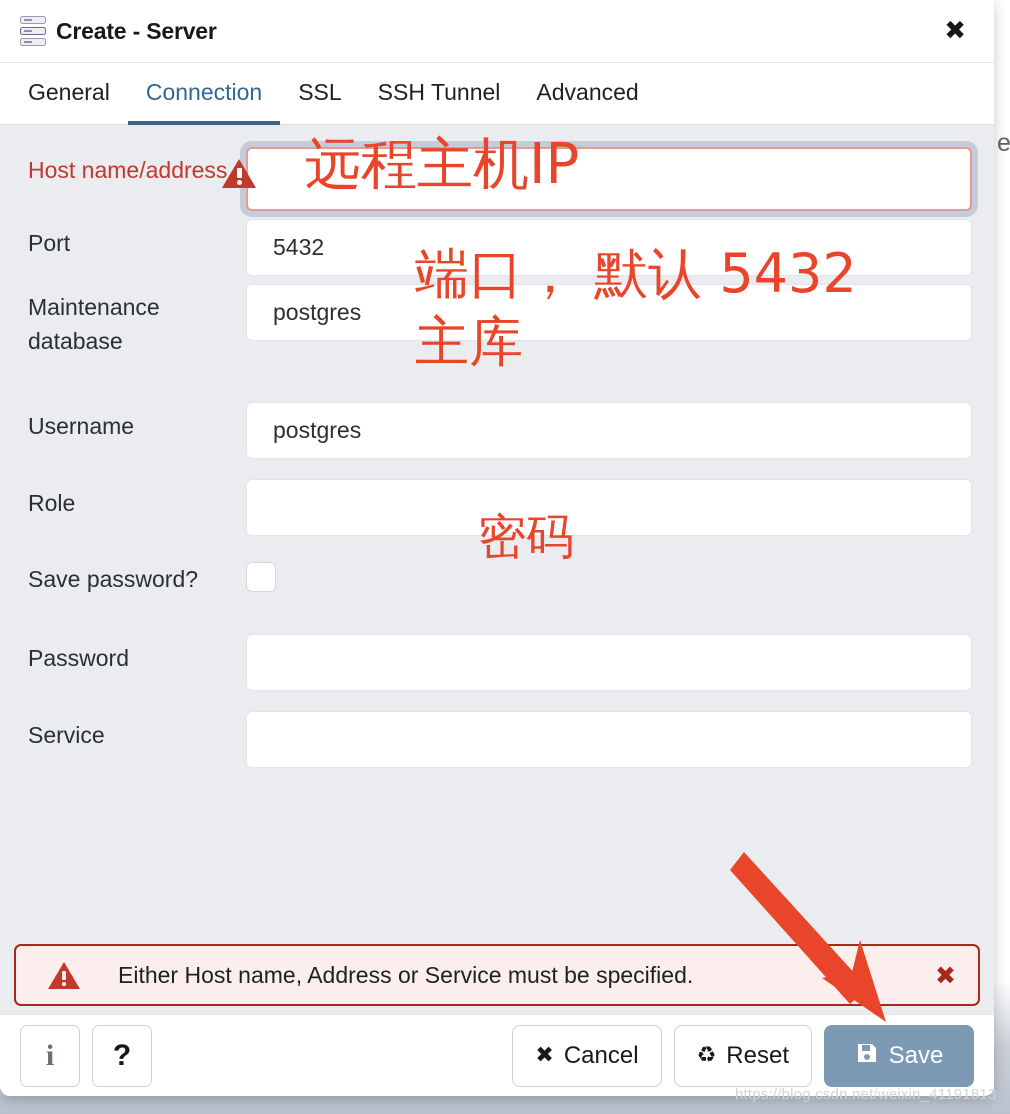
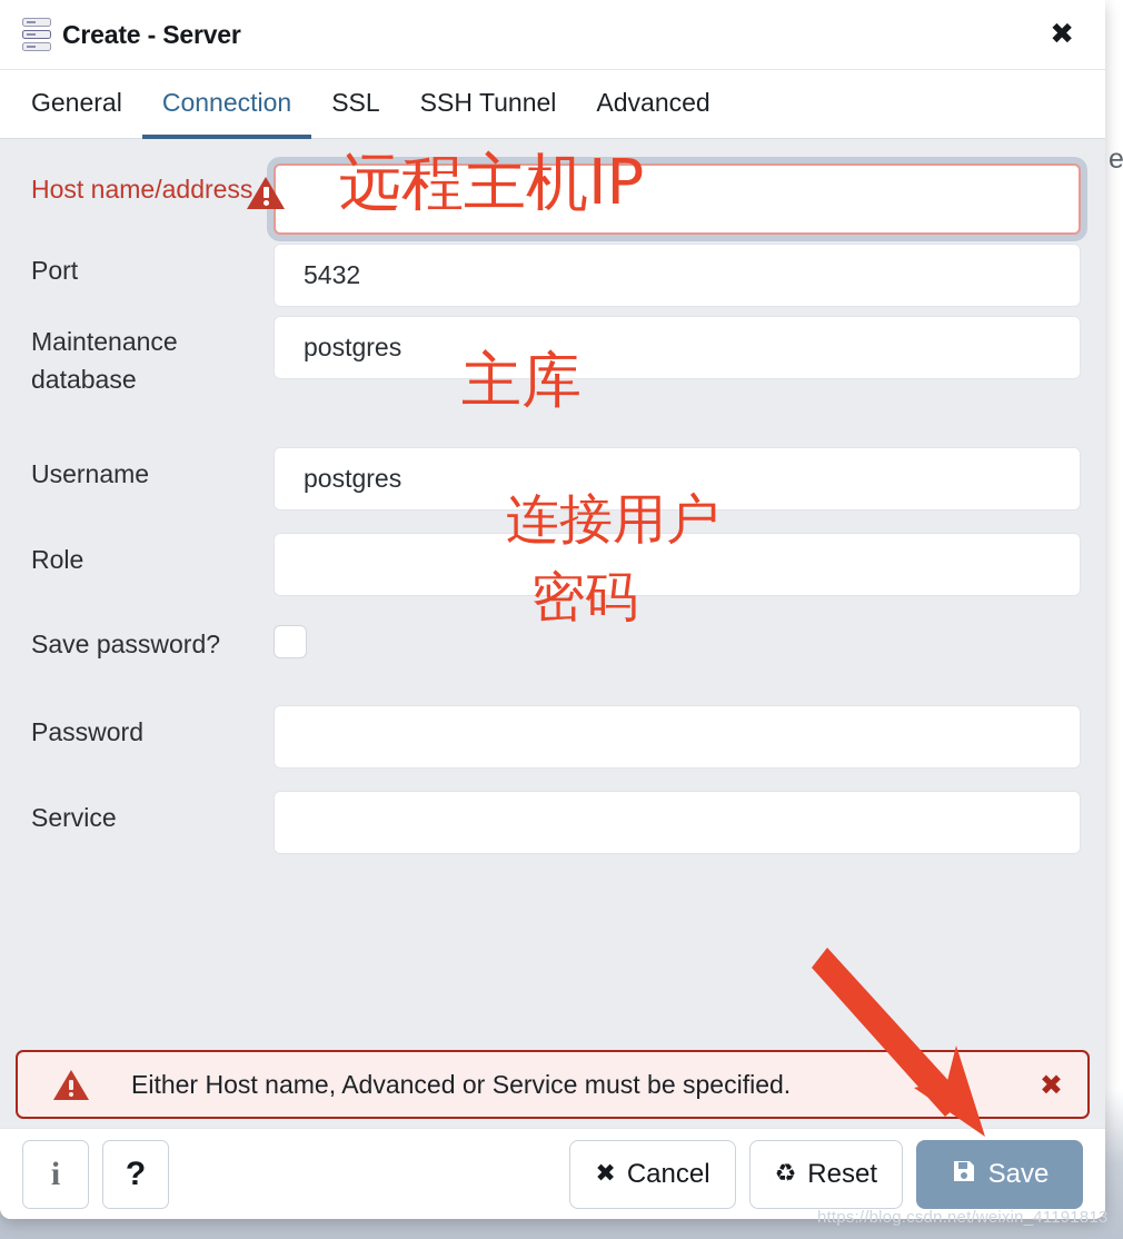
  e
  Create - Server
  ✖
  General
  Connection
  SSL
  SSH Tunnel
  Advanced
  Host name/address
  Port
  5432
  Maintenance database
  postgres
  Username
  postgres
  Role
  Save password?
  Password
  Service
  远程主机IP
- 端口， 默认 5432
  主库
+ 连接用户
  密码
- Either Host name, Address or Service must be specified.
+ Either Host name, Advanced or Service must be specified.
  ✖
  i
  ?
  ✖
  Cancel
  ♻
  Reset
  Save
  https://blog.csdn.net/weixin_41191813
